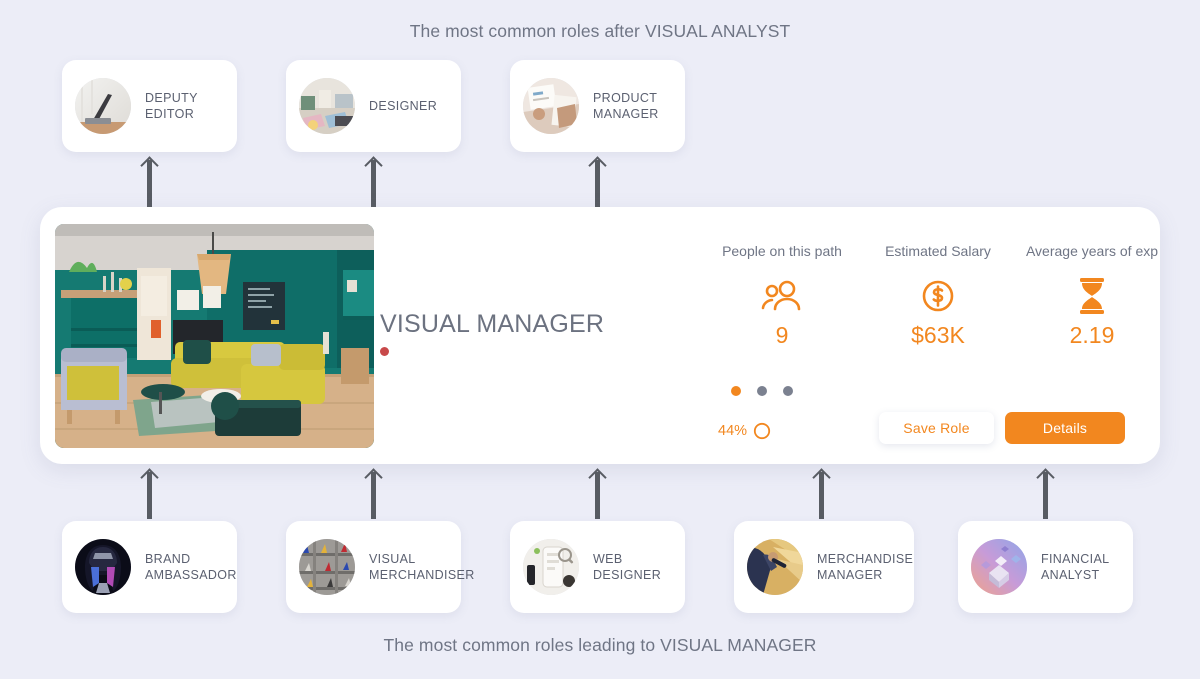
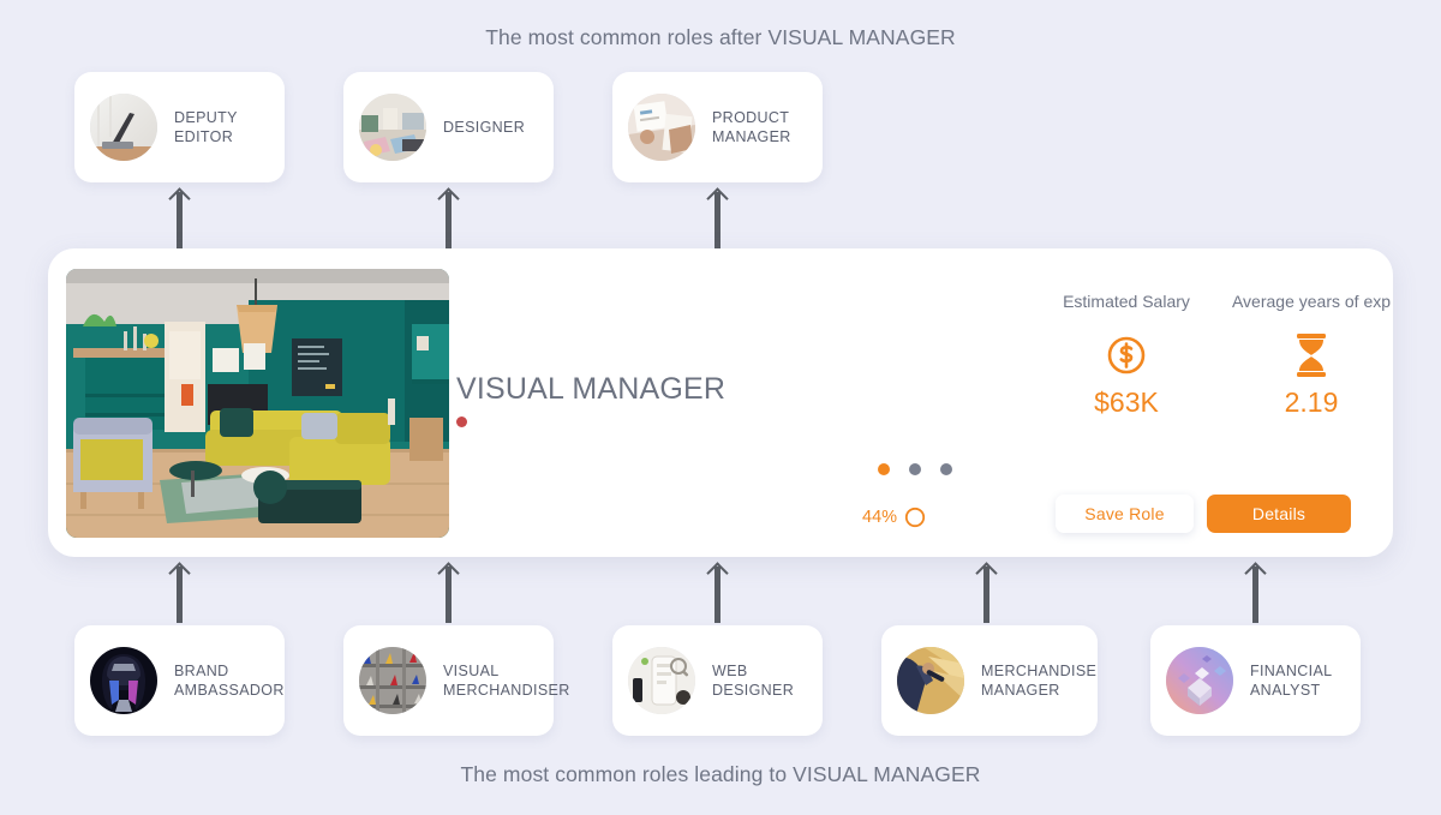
- The most common roles after VISUAL ANALYST
+ The most common roles after VISUAL MANAGER
  DEPUTY
  EDITOR
  DESIGNER
  PRODUCT
  MANAGER
  VISUAL MANAGER
- People on this path
- 9
  Estimated Salary
  $63K
  Average years of exp
  2.19
  44%
  Save Role
  Details
  BRAND
  AMBASSADOR
  VISUAL
  MERCHANDISER
  WEB
  DESIGNER
  MERCHANDISE
  MANAGER
  FINANCIAL
  ANALYST
  The most common roles leading to VISUAL MANAGER
